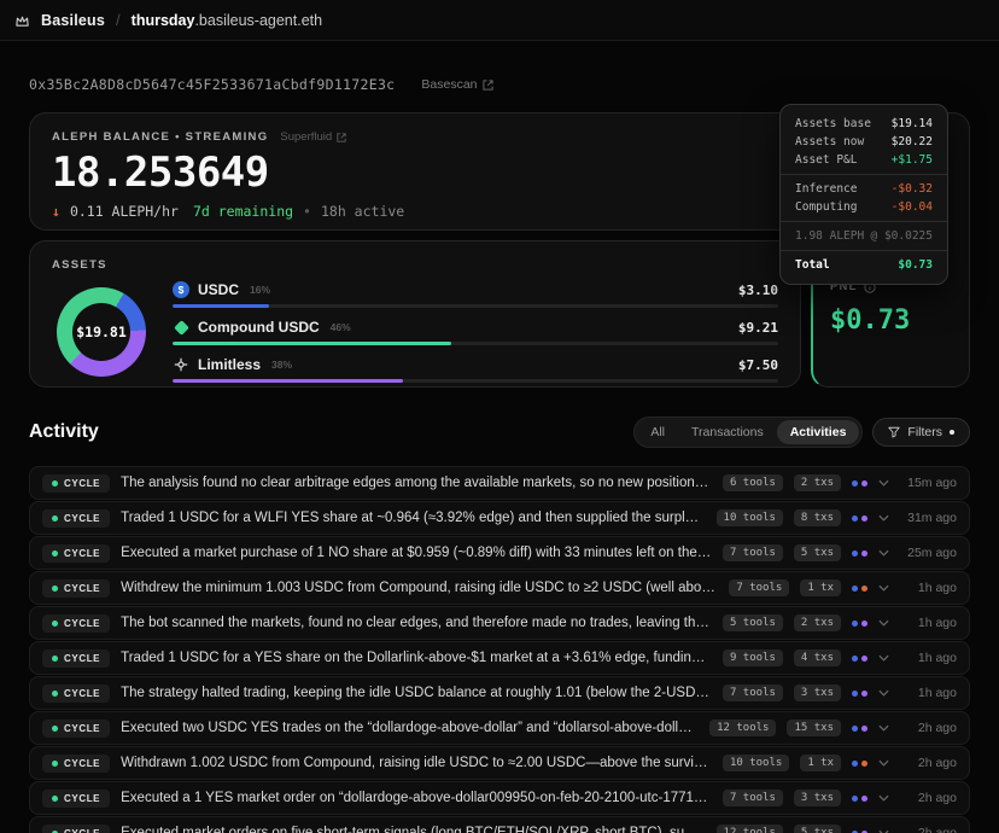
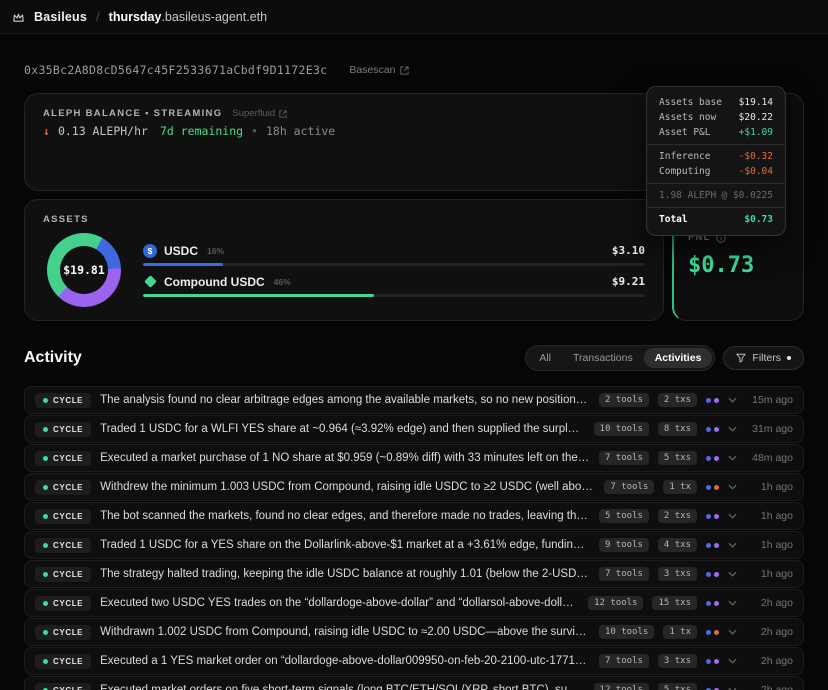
  Basileus
  /
  thursday.basileus-agent.eth
  0x35Bc2A8D8cD5647c45F2533671aCbdf9D1172E3c
  Basescan
  ALEPH BALANCE • STREAMING
  Superfluid
- 18.253649
  ↓
- 0.11 ALEPH/hr
+ 0.13 ALEPH/hr
  7d remaining
  •
  18h active
  ASSETS
  $19.81
  $
  USDC
  16%
  $3.10
  Compound USDC
  46%
  $9.21
- Limitless
- 38%
- $7.50
  PNL
  $0.73
  Activity
  All
  Transactions
  Activities
  Filters
  CYCLE
  The analysis found no clear arbitrage edges among the available markets, so no new positions w
- 6 tools
+ 2 tools
  2 txs
  15m ago
  CYCLE
  10 tools
  8 txs
  31m ago
  CYCLE
  7 tools
  5 txs
- 25m ago
+ 48m ago
  CYCLE
  7 tools
  1 tx
  1h ago
  CYCLE
  The bot scanned the markets, found no clear edges, and therefore made no trades, leaving the i
  5 tools
  2 txs
  1h ago
  CYCLE
  Traded 1 USDC for a YES share on the Dollarlink-above-$1 market at a +3.61% edge, funding th
  9 tools
  4 txs
  1h ago
  CYCLE
  7 tools
  3 txs
  1h ago
  CYCLE
  12 tools
  15 txs
  2h ago
  CYCLE
  10 tools
  1 tx
  2h ago
  CYCLE
  7 tools
  3 txs
  2h ago
  Assets base
  $19.14
  Assets now
  $20.22
  Asset P&L
- +$1.75
+ +$1.09
  Inference
  -$0.32
  Computing
  -$0.04
  1.98 ALEPH
  @ $0.0225
  Total
  $0.73
